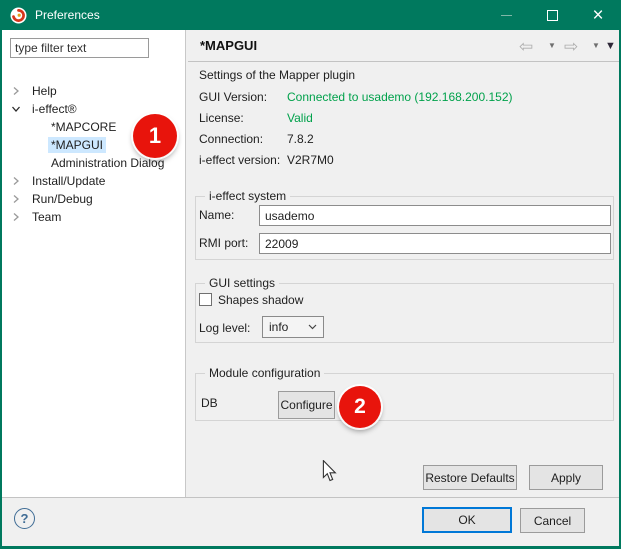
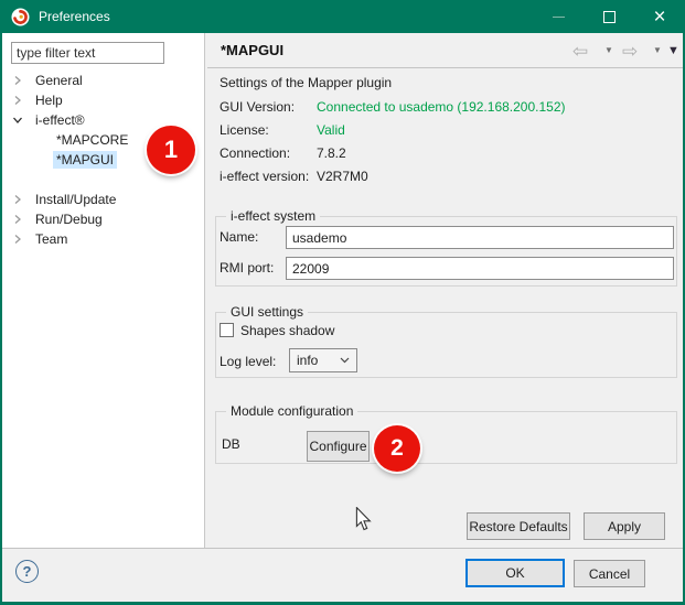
  Preferences
  ×
  type filter text
+ General
  Help
  i-effect®
  *MAPCORE
  *MAPGUI
- Administration Dialog
  Install/Update
  Run/Debug
  Team
  *MAPGUI
  ⇦
  ▼
  ⇨
  ▼
  ▼
  Settings of the Mapper plugin
  GUI Version:
  Connected to usademo (192.168.200.152)
  License:
  Valid
  Connection:
  7.8.2
  i-effect version:
  V2R7M0
  i-effect system
  Name:
  usademo
  RMI port:
  22009
  GUI settings
  Shapes shadow
  Log level:
  info
  Module configuration
  DB
  Configure
  1
  2
  Restore Defaults
  Apply
  ?
  OK
  Cancel
